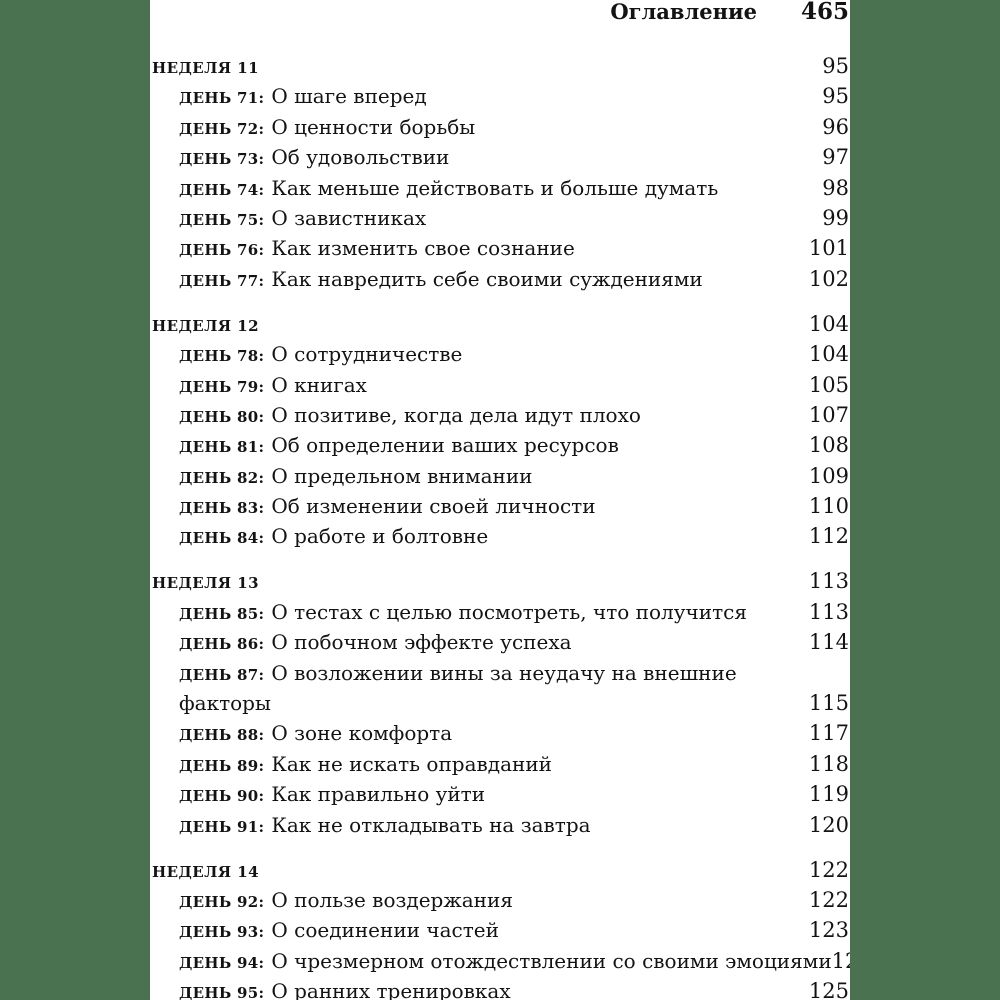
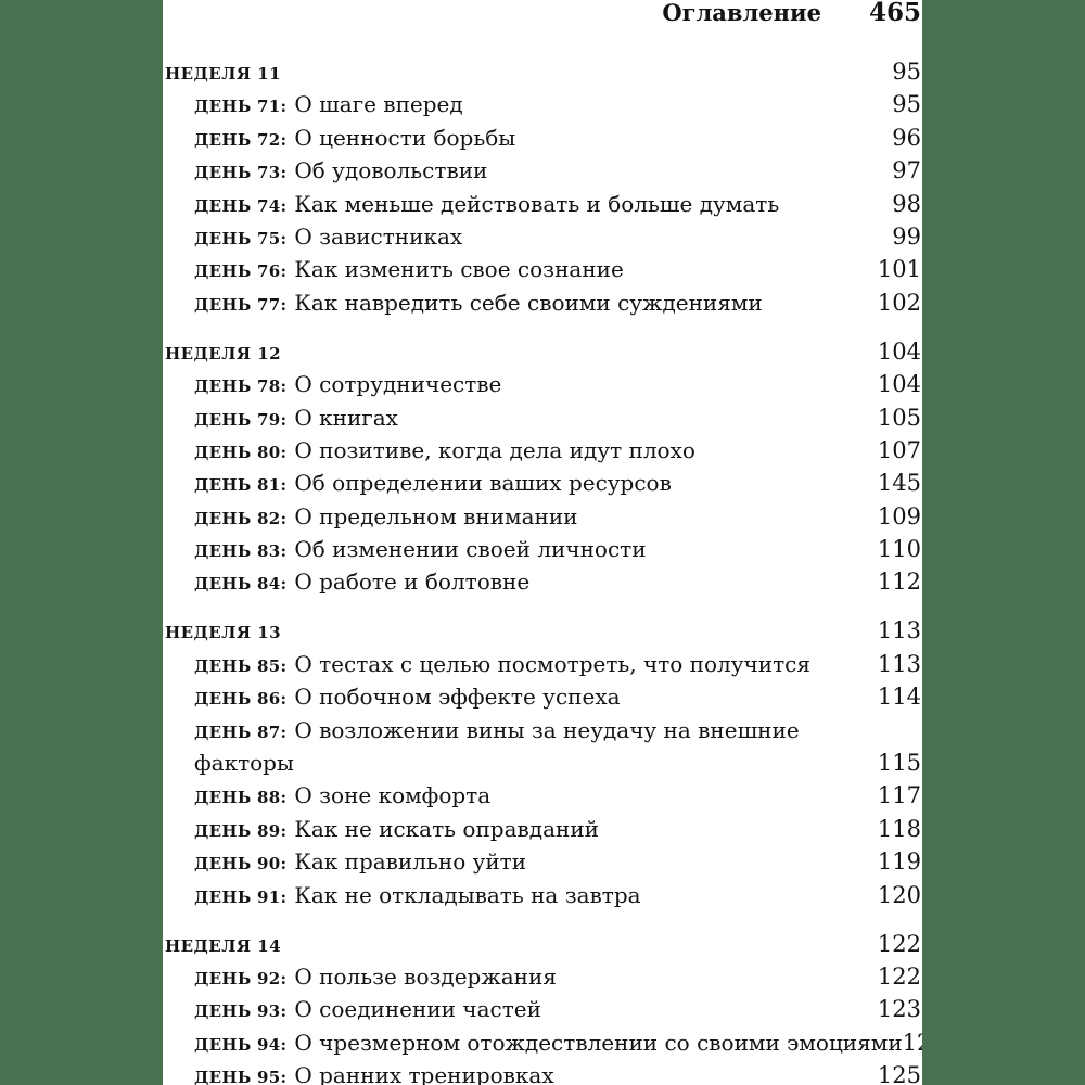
  Оглавление
  465
  НЕДЕЛЯ 11
  95
  ДЕНЬ 71:
  О шаге вперед
  95
  ДЕНЬ 72:
  О ценности борьбы
  96
  ДЕНЬ 73:
  Об удовольствии
  97
  ДЕНЬ 74:
  Как меньше действовать и больше думать
  98
  ДЕНЬ 75:
  О завистниках
  99
  ДЕНЬ 76:
  Как изменить свое сознание
  101
  ДЕНЬ 77:
  Как навредить себе своими суждениями
  102
  НЕДЕЛЯ 12
  104
  ДЕНЬ 78:
  О сотрудничестве
  104
  ДЕНЬ 79:
  О книгах
  105
  ДЕНЬ 80:
  О позитиве, когда дела идут плохо
  107
  ДЕНЬ 81:
  Об определении ваших ресурсов
- 108
+ 145
  ДЕНЬ 82:
  О предельном внимании
  109
  ДЕНЬ 83:
  Об изменении своей личности
  110
  ДЕНЬ 84:
  О работе и болтовне
  112
  НЕДЕЛЯ 13
  113
  ДЕНЬ 85:
  О тестах с целью посмотреть, что получится
  113
  ДЕНЬ 86:
  О побочном эффекте успеха
  114
  ДЕНЬ 87:
  О возложении вины за неудачу на внешние
  факторы
  115
  ДЕНЬ 88:
  О зоне комфорта
  117
  ДЕНЬ 89:
  Как не искать оправданий
  118
  ДЕНЬ 90:
  Как правильно уйти
  119
  ДЕНЬ 91:
  Как не откладывать на завтра
  120
  НЕДЕЛЯ 14
  122
  ДЕНЬ 92:
  О пользе воздержания
  122
  ДЕНЬ 93:
  О соединении частей
  123
  ДЕНЬ 94:
  О чрезмерном отождествлении со своими эмоциями
  ДЕНЬ 95:
  О ранних тренировках
  125
